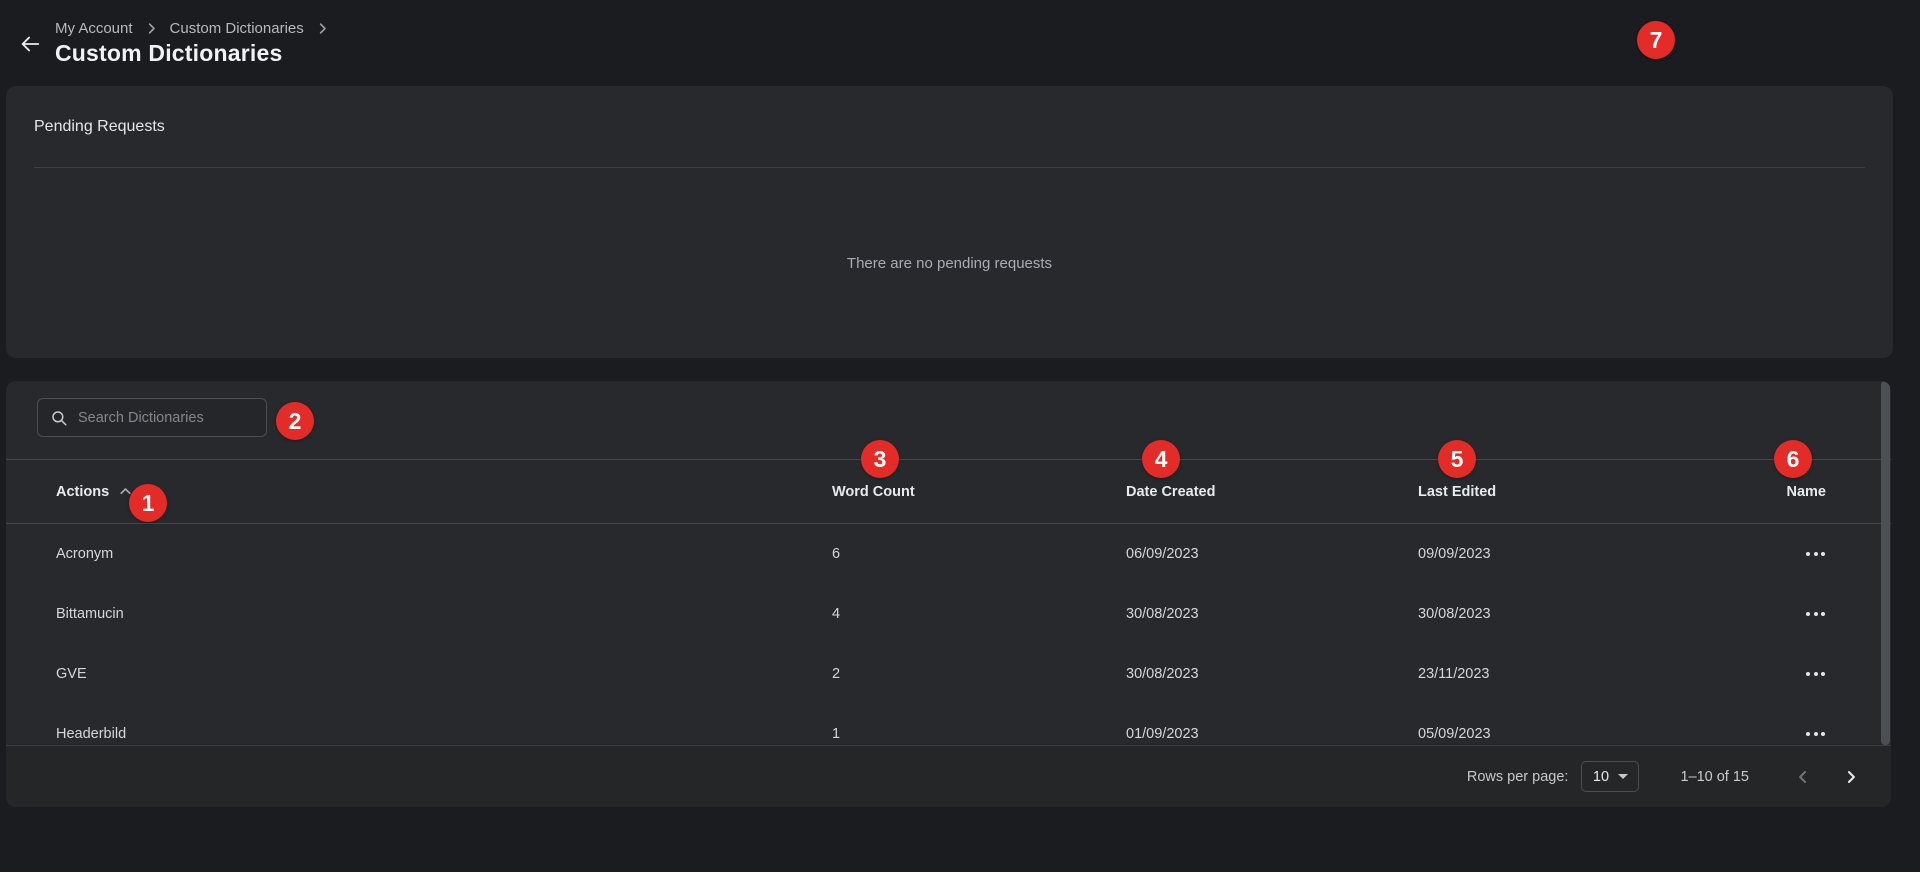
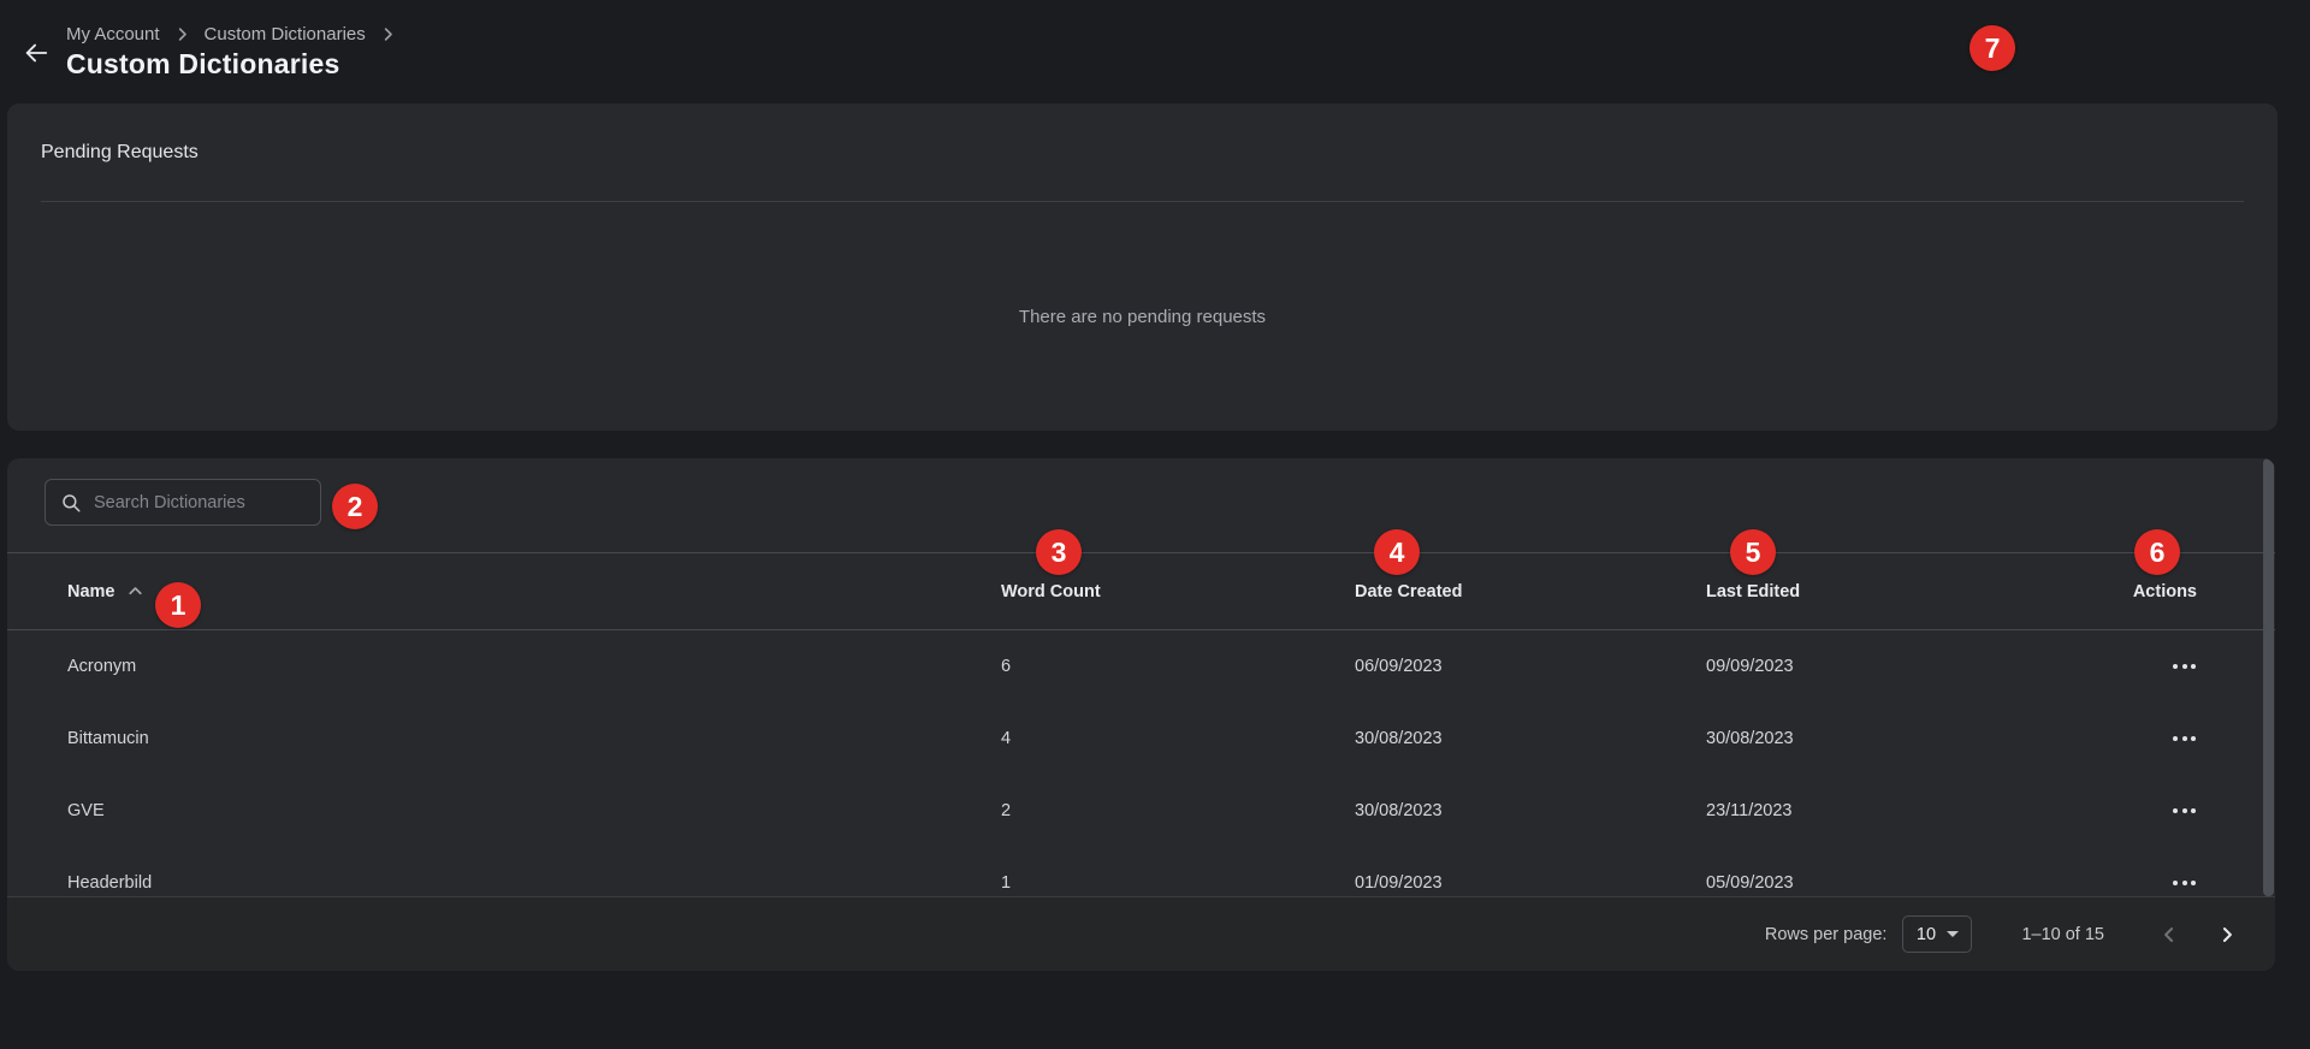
  My Account
  Custom Dictionaries
  Custom Dictionaries
  Pending Requests
  There are no pending requests
  Search Dictionaries
- Actions
+ Name
  Word Count
  Date Created
  Last Edited
- Name
+ Actions
  Acronym
  6
  06/09/2023
  09/09/2023
  Bittamucin
  4
  30/08/2023
  30/08/2023
  GVE
  2
  30/08/2023
  23/11/2023
  Headerbild
  1
  01/09/2023
  05/09/2023
  Rows per page:
  10
  1–10 of 15
  1
  2
  3
  4
  5
  6
  7
